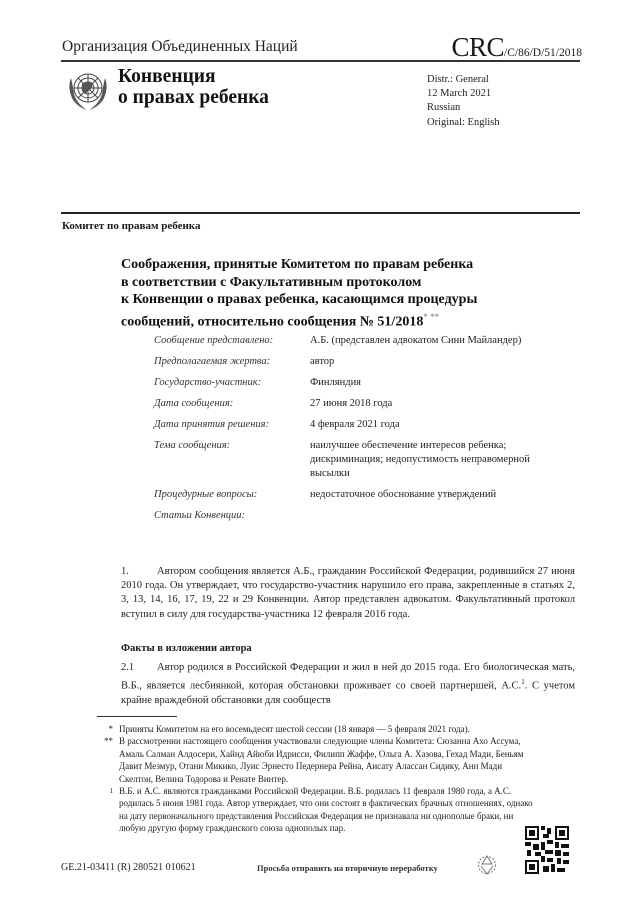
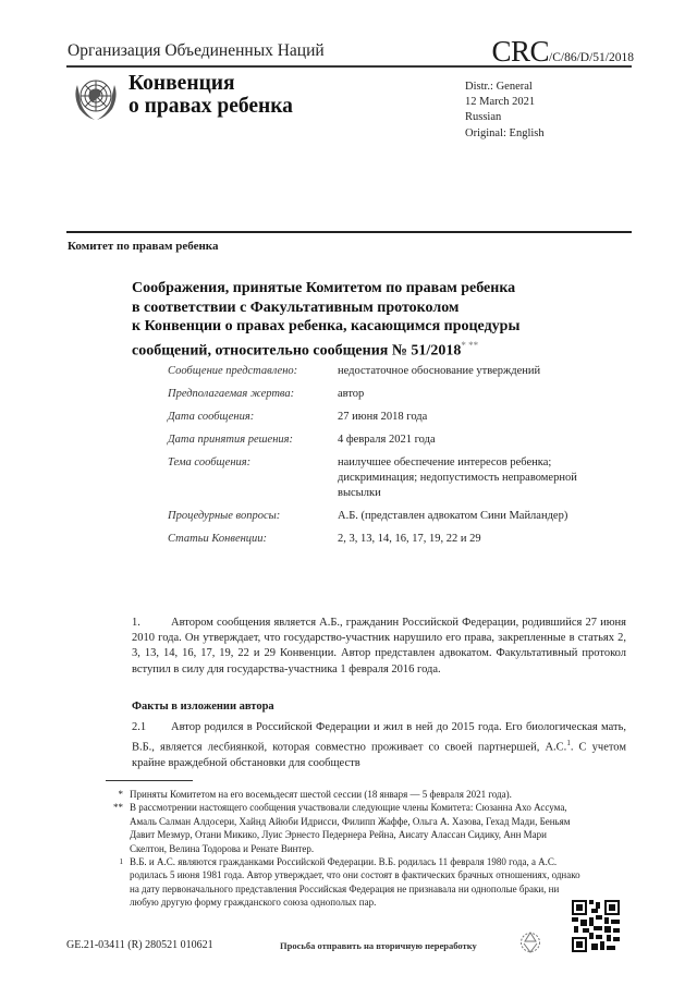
  Организация Объединенных Наций
  CRC/C/86/D/51/2018
  Конвенция
  о правах ребенка
  Distr.: General
  12 March 2021
  Russian
  Original: English
  Комитет по правам ребенка
  Соображения, принятые Комитетом по правам ребенка
  в соответствии с Факультативным протоколом
  к Конвенции о правах ребенка, касающимся процедуры
  сообщений, относительно сообщения № 51/2018* **
  Сообщение представлено:
- А.Б. (представлен адвокатом Сини Майландер)
+ недостаточное обоснование утверждений
  Предполагаемая жертва:
  автор
- Государство-участник:
- Финляндия
  Дата сообщения:
  27 июня 2018 года
  Дата принятия решения:
  4 февраля 2021 года
  Тема сообщения:
  наилучшее обеспечение интересов ребенка; дискриминация; недопустимость неправомерной высылки
  Процедурные вопросы:
- недостаточное обоснование утверждений
+ А.Б. (представлен адвокатом Сини Майландер)
  Статьи Конвенции:
+ 2, 3, 13, 14, 16, 17, 19, 22 и 29
- 1. Автором сообщения является А.Б., гражданин Российской Федерации, родившийся 27 июня 2010 года. Он утверждает, что государство-участник нарушило его права, закрепленные в статьях 2, 3, 13, 14, 16, 17, 19, 22 и 29 Конвенции. Автор представлен адвокатом. Факультативный протокол вступил в силу для государства-участника 12 февраля 2016 года.
+ 1. Автором сообщения является А.Б., гражданин Российской Федерации, родившийся 27 июня 2010 года. Он утверждает, что государство-участник нарушило его права, закрепленные в статьях 2, 3, 13, 14, 16, 17, 19, 22 и 29 Конвенции. Автор представлен адвокатом. Факультативный протокол вступил в силу для государства-участника 1 февраля 2016 года.
  Факты в изложении автора
- 2.1 Автор родился в Российской Федерации и жил в ней до 2015 года. Его биологическая мать, В.Б., является лесбиянкой, которая обстановки проживает со своей партнершей, А.С.1. С учетом крайне враждебной обстановки для сообществ
+ 2.1 Автор родился в Российской Федерации и жил в ней до 2015 года. Его биологическая мать, В.Б., является лесбиянкой, которая совместно проживает со своей партнершей, А.С.1. С учетом крайне враждебной обстановки для сообществ
  *
  Приняты Комитетом на его восемьдесят шестой сессии (18 января — 5 февраля 2021 года).
  **
- В рассмотрении настоящего сообщения участвовали следующие члены Комитета: Сюзанна Ахо Ассума, Амаль Салман Алдосери, Хайнд Айюби Идрисси, Филипп Жаффе, Ольга А. Хазова, Гехад Мади, Беньям Давит Мезмур, Отани Микико, Луис Эрнесто Педернера Рейна, Аисату Алассан Сидику, Анн Мади Скелтон, Велина Тодорова и Ренате Винтер.
+ В рассмотрении настоящего сообщения участвовали следующие члены Комитета: Сюзанна Ахо Ассума, Амаль Салман Алдосери, Хайнд Айюби Идрисси, Филипп Жаффе, Ольга А. Хазова, Гехад Мади, Беньям Давит Мезмур, Отани Микико, Луис Эрнесто Педернера Рейна, Аисату Алассан Сидику, Анн Мари Скелтон, Велина Тодорова и Ренате Винтер.
  1
  В.Б. и А.С. являются гражданками Российской Федерации. В.Б. родилась 11 февраля 1980 года, а А.С. родилась 5 июня 1981 года. Автор утверждает, что они состоят в фактических брачных отношениях, однако на дату первоначального представления Российская Федерация не признавала ни однополые браки, ни любую другую форму гражданского союза однополых пар.
  GE.21-03411 (R) 280521 010621
  Просьба отправить на вторичную переработку
